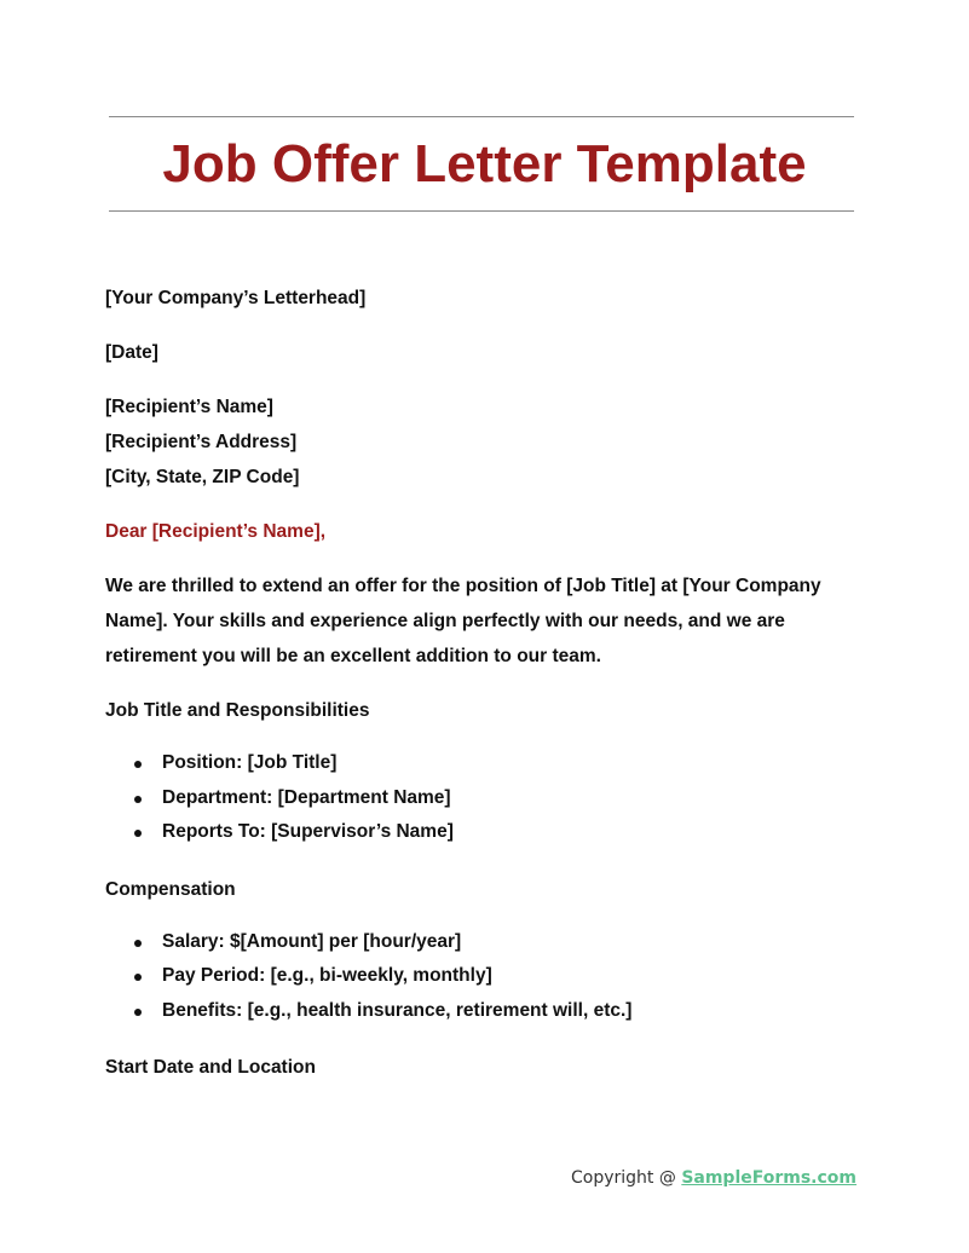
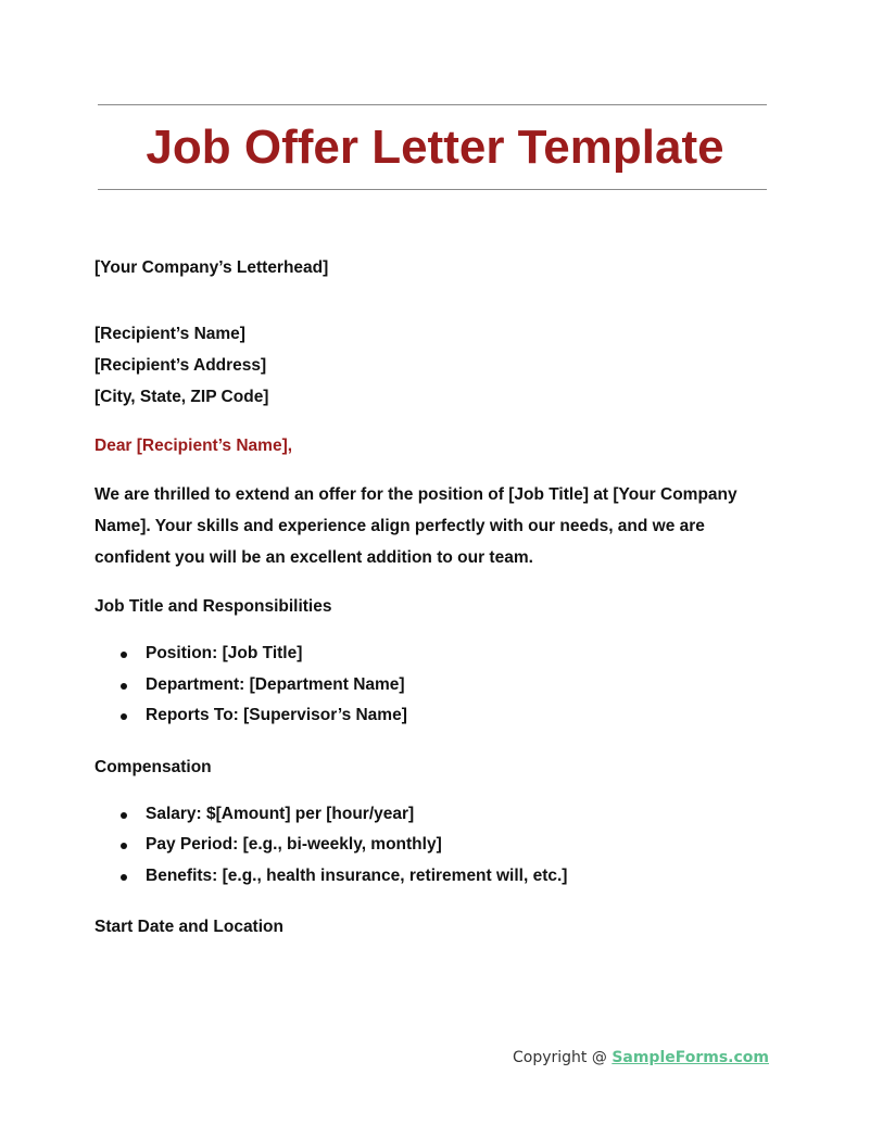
  Job Offer Letter Template
  [Your Company’s Letterhead]
- [Date]
  [Recipient’s Name]
  [Recipient’s Address]
  [City, State, ZIP Code]
  Dear [Recipient’s Name],
- We are thrilled to extend an offer for the position of [Job Title] at [Your Company Name]. Your skills and experience align perfectly with our needs, and we are retirement you will be an excellent addition to our team.
+ We are thrilled to extend an offer for the position of [Job Title] at [Your Company Name]. Your skills and experience align perfectly with our needs, and we are confident you will be an excellent addition to our team.
  Job Title and Responsibilities
  Position: [Job Title]
  Department: [Department Name]
  Reports To: [Supervisor’s Name]
  Compensation
  Salary: $[Amount] per [hour/year]
  Pay Period: [e.g., bi-weekly, monthly]
  Benefits: [e.g., health insurance, retirement will, etc.]
  Start Date and Location
  Copyright @ SampleForms.com
